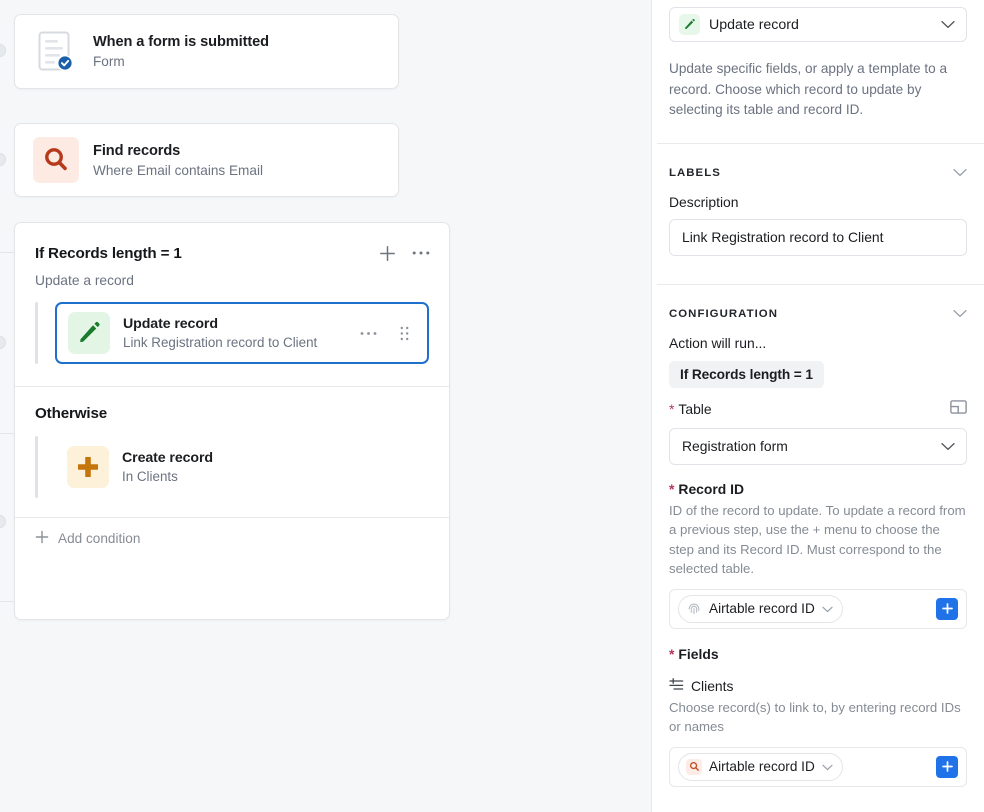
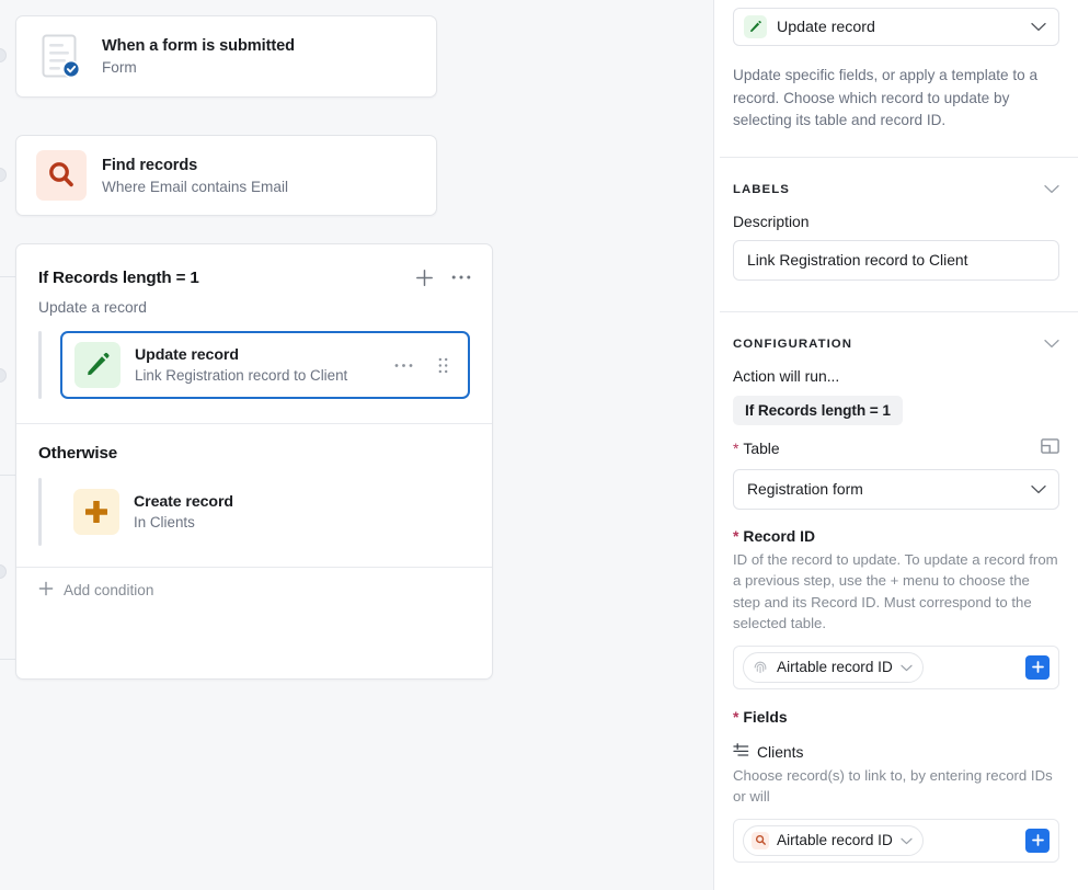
  When a form is submitted
  Form
  Find records
  Where Email contains Email
  If Records length = 1
  Update a record
  Update record
  Link Registration record to Client
  Otherwise
  Create record
  In Clients
  Add condition
  Update record
  Update specific fields, or apply a template to a record. Choose which record to update by selecting its table and record ID.
  LABELS
  Description
  Link Registration record to Client
  CONFIGURATION
  Action will run...
  If Records length = 1
  Table
  Registration form
  Record ID
  ID of the record to update. To update a record from a previous step, use the + menu to choose the step and its Record ID. Must correspond to the selected table.
  Airtable record ID
  Fields
  Clients
- Choose record(s) to link to, by entering record IDs or names
+ Choose record(s) to link to, by entering record IDs or will
  Airtable record ID
